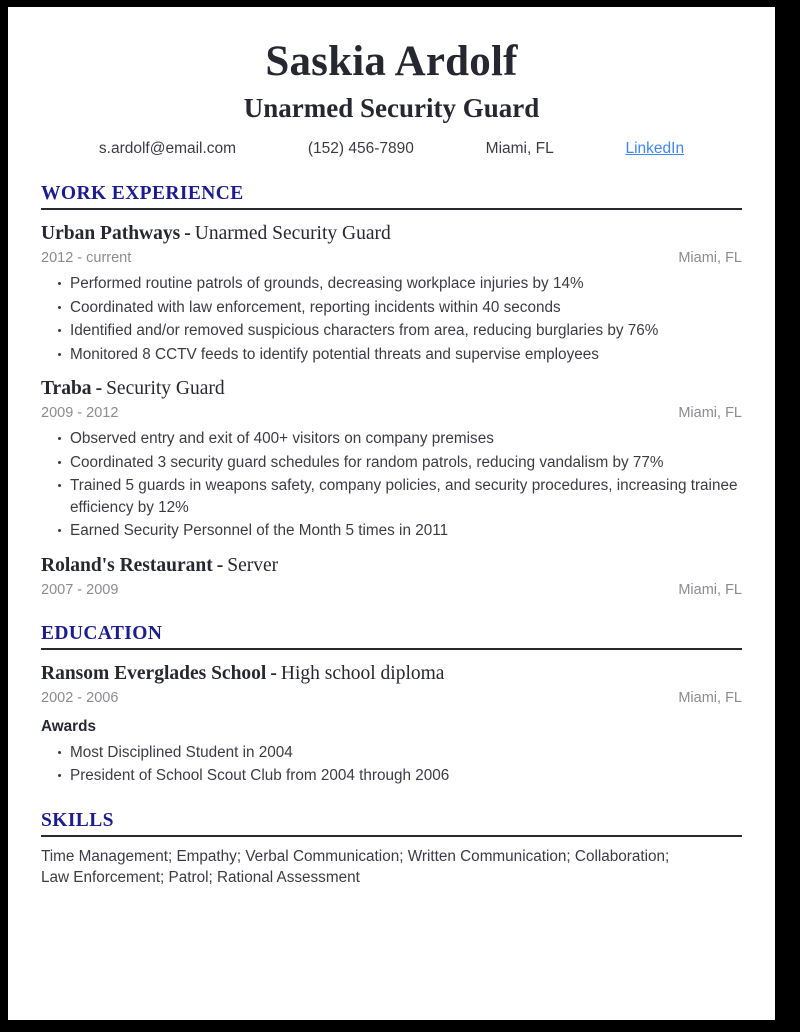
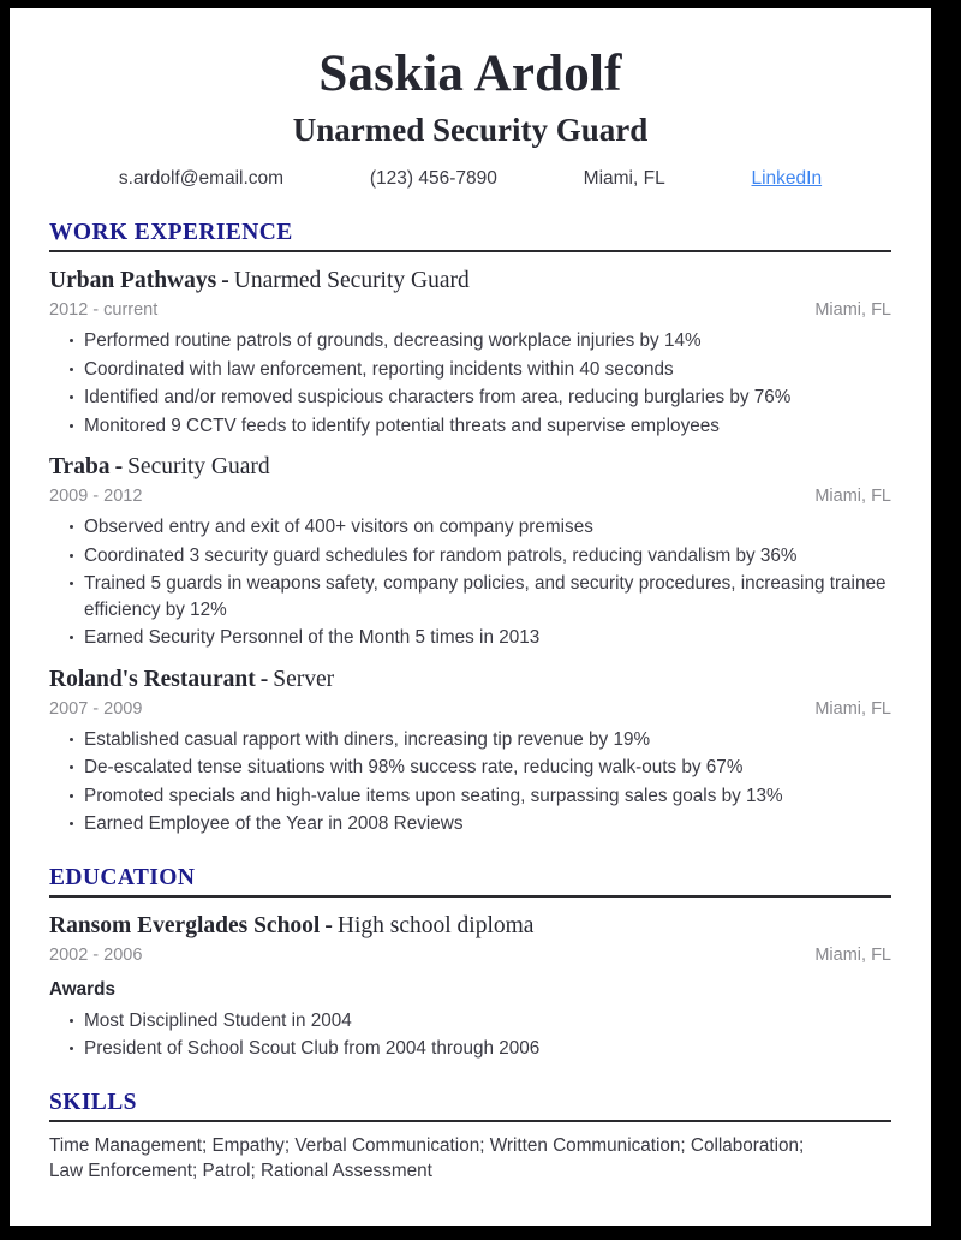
  Saskia Ardolf
  Unarmed Security Guard
  s.ardolf@email.com
- (152) 456-7890
+ (123) 456-7890
  Miami, FL
  LinkedIn
  WORK EXPERIENCE
  Urban Pathways - Unarmed Security Guard
  2012 - current
  Miami, FL
  Performed routine patrols of grounds, decreasing workplace injuries by 14%
  Coordinated with law enforcement, reporting incidents within 40 seconds
  Identified and/or removed suspicious characters from area, reducing burglaries by 76%
- Monitored 8 CCTV feeds to identify potential threats and supervise employees
+ Monitored 9 CCTV feeds to identify potential threats and supervise employees
  Traba - Security Guard
  2009 - 2012
  Miami, FL
  Observed entry and exit of 400+ visitors on company premises
- Coordinated 3 security guard schedules for random patrols, reducing vandalism by 77%
+ Coordinated 3 security guard schedules for random patrols, reducing vandalism by 36%
  Trained 5 guards in weapons safety, company policies, and security procedures, increasing trainee efficiency by 12%
- Earned Security Personnel of the Month 5 times in 2011
+ Earned Security Personnel of the Month 5 times in 2013
  Roland's Restaurant - Server
  2007 - 2009
  Miami, FL
+ Established casual rapport with diners, increasing tip revenue by 19%
+ De-escalated tense situations with 98% success rate, reducing walk-outs by 67%
+ Promoted specials and high-value items upon seating, surpassing sales goals by 13%
+ Earned Employee of the Year in 2008 Reviews
  EDUCATION
  Ransom Everglades School - High school diploma
  2002 - 2006
  Miami, FL
  Awards
  Most Disciplined Student in 2004
  President of School Scout Club from 2004 through 2006
  SKILLS
  Time Management; Empathy; Verbal Communication; Written Communication; Collaboration; Law Enforcement; Patrol; Rational Assessment
